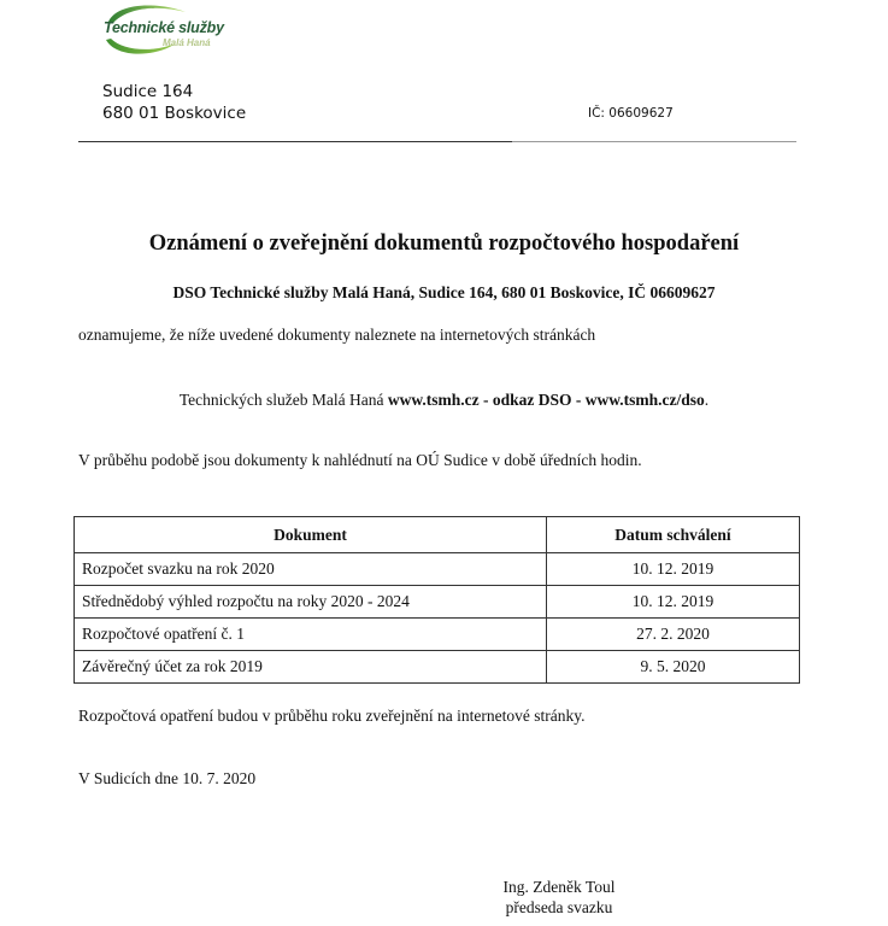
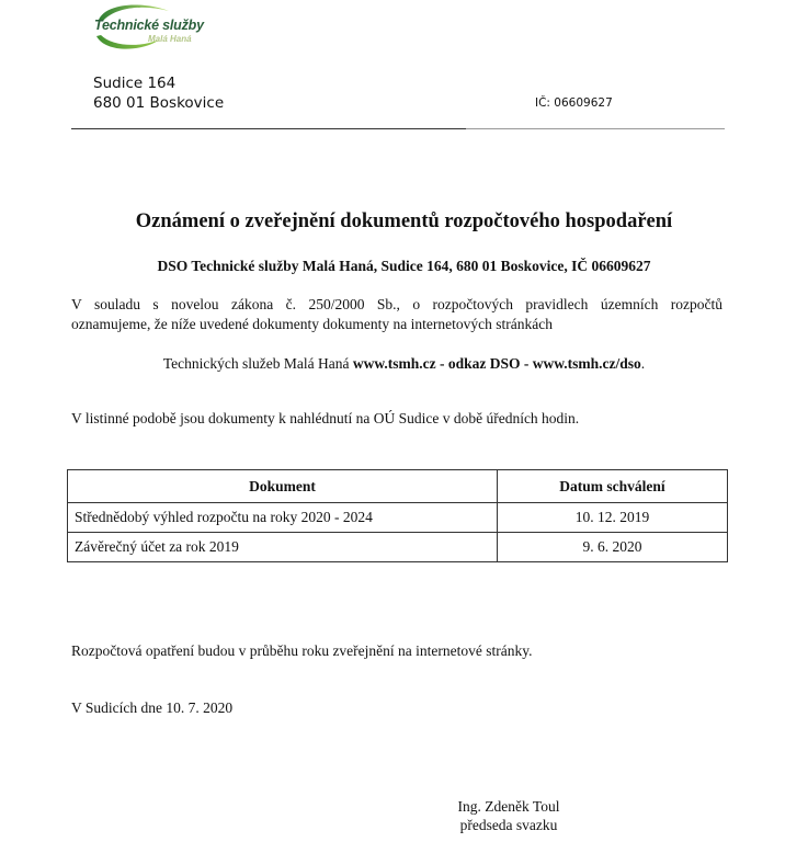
  Technické služby
  Malá Haná
  Sudice 164
  680 01 Boskovice
  IČ: 06609627
  Oznámení o zveřejnění dokumentů rozpočtového hospodaření
  DSO Technické služby Malá Haná, Sudice 164, 680 01 Boskovice, IČ 06609627
+ V souladu s novelou zákona č. 250/2000 Sb., o rozpočtových pravidlech územních rozpočtů
- oznamujeme, že níže uvedené dokumenty naleznete na internetových stránkách
+ oznamujeme, že níže uvedené dokumenty dokumenty na internetových stránkách
  Technických služeb Malá Haná www.tsmh.cz - odkaz DSO - www.tsmh.cz/dso.
- V průběhu podobě jsou dokumenty k nahlédnutí na OÚ Sudice v době úředních hodin.
+ V listinné podobě jsou dokumenty k nahlédnutí na OÚ Sudice v době úředních hodin.
  Dokument	Datum schválení
- Rozpočet svazku na rok 2020	10. 12. 2019
  Střednědobý výhled rozpočtu na roky 2020 - 2024	10. 12. 2019
- Rozpočtové opatření č. 1	27. 2. 2020
- Závěrečný účet za rok 2019	9. 5. 2020
+ Závěrečný účet za rok 2019	9. 6. 2020
  Rozpočtová opatření budou v průběhu roku zveřejnění na internetové stránky.
  V Sudicích dne 10. 7. 2020
  Ing. Zdeněk Toul
  předseda svazku
